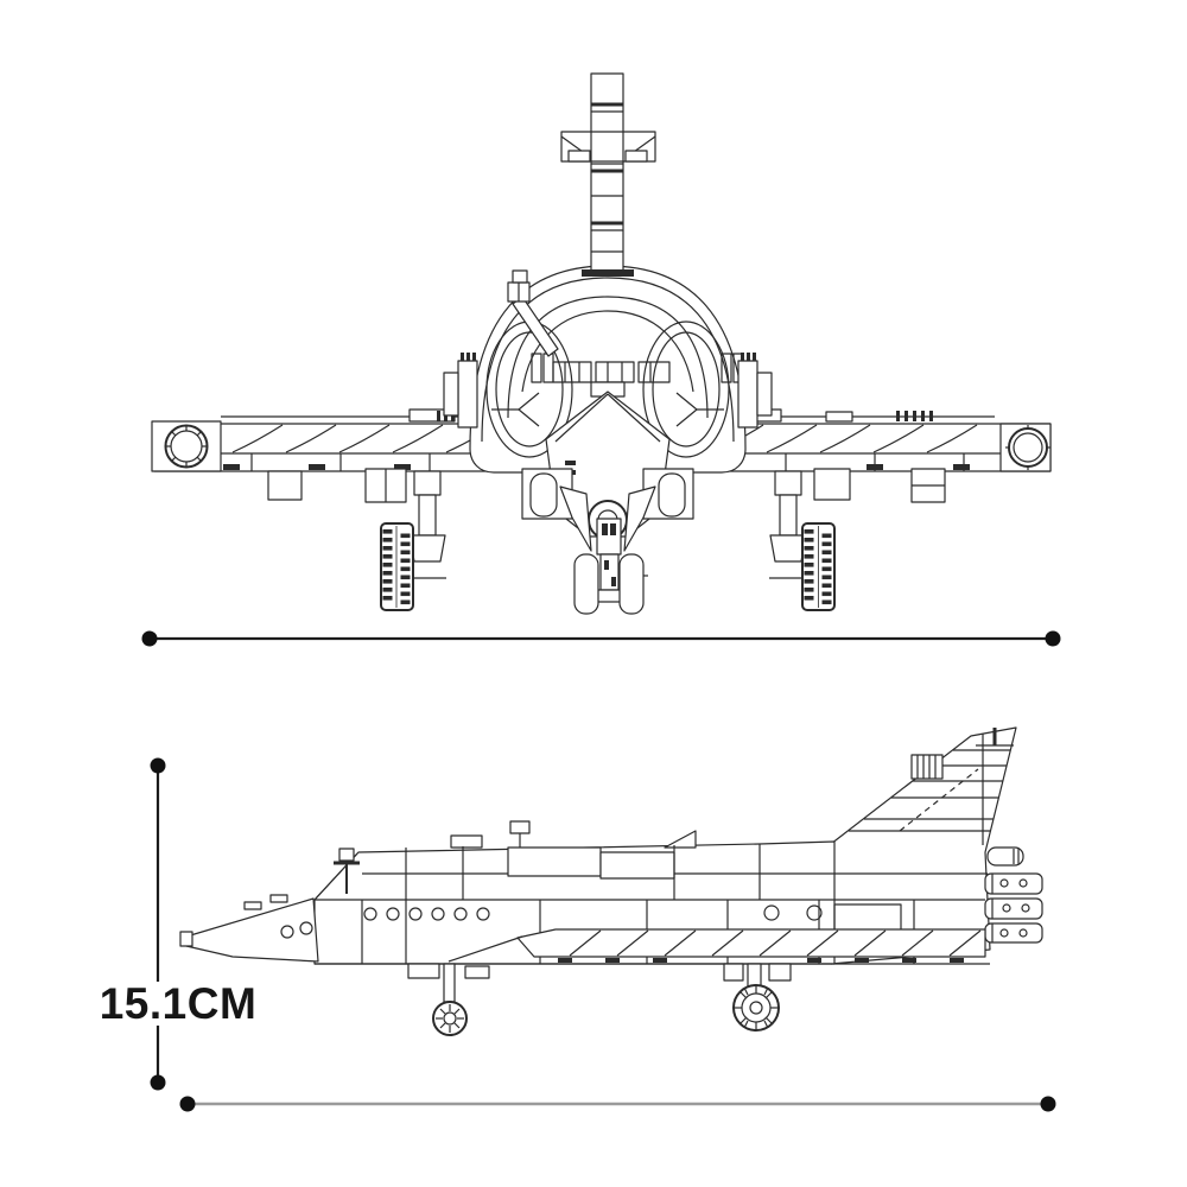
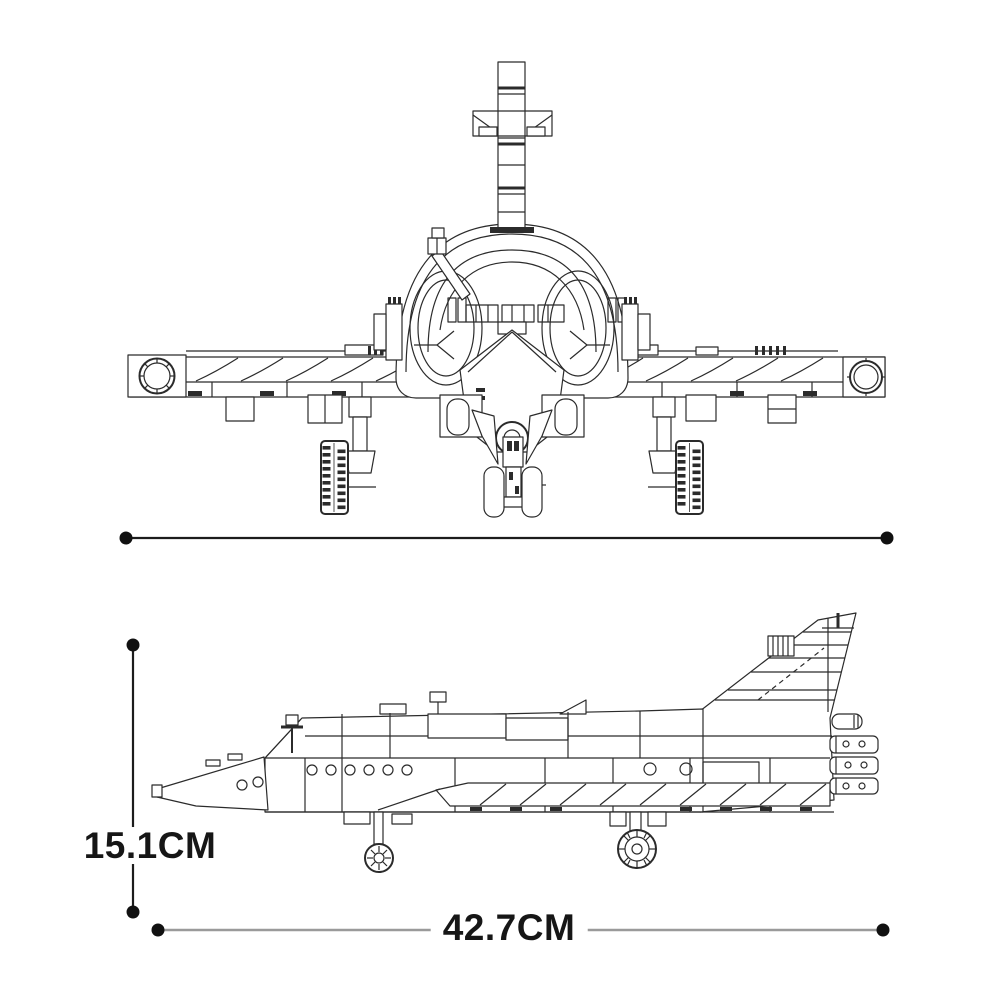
  15.1CM
+ 42.7CM
